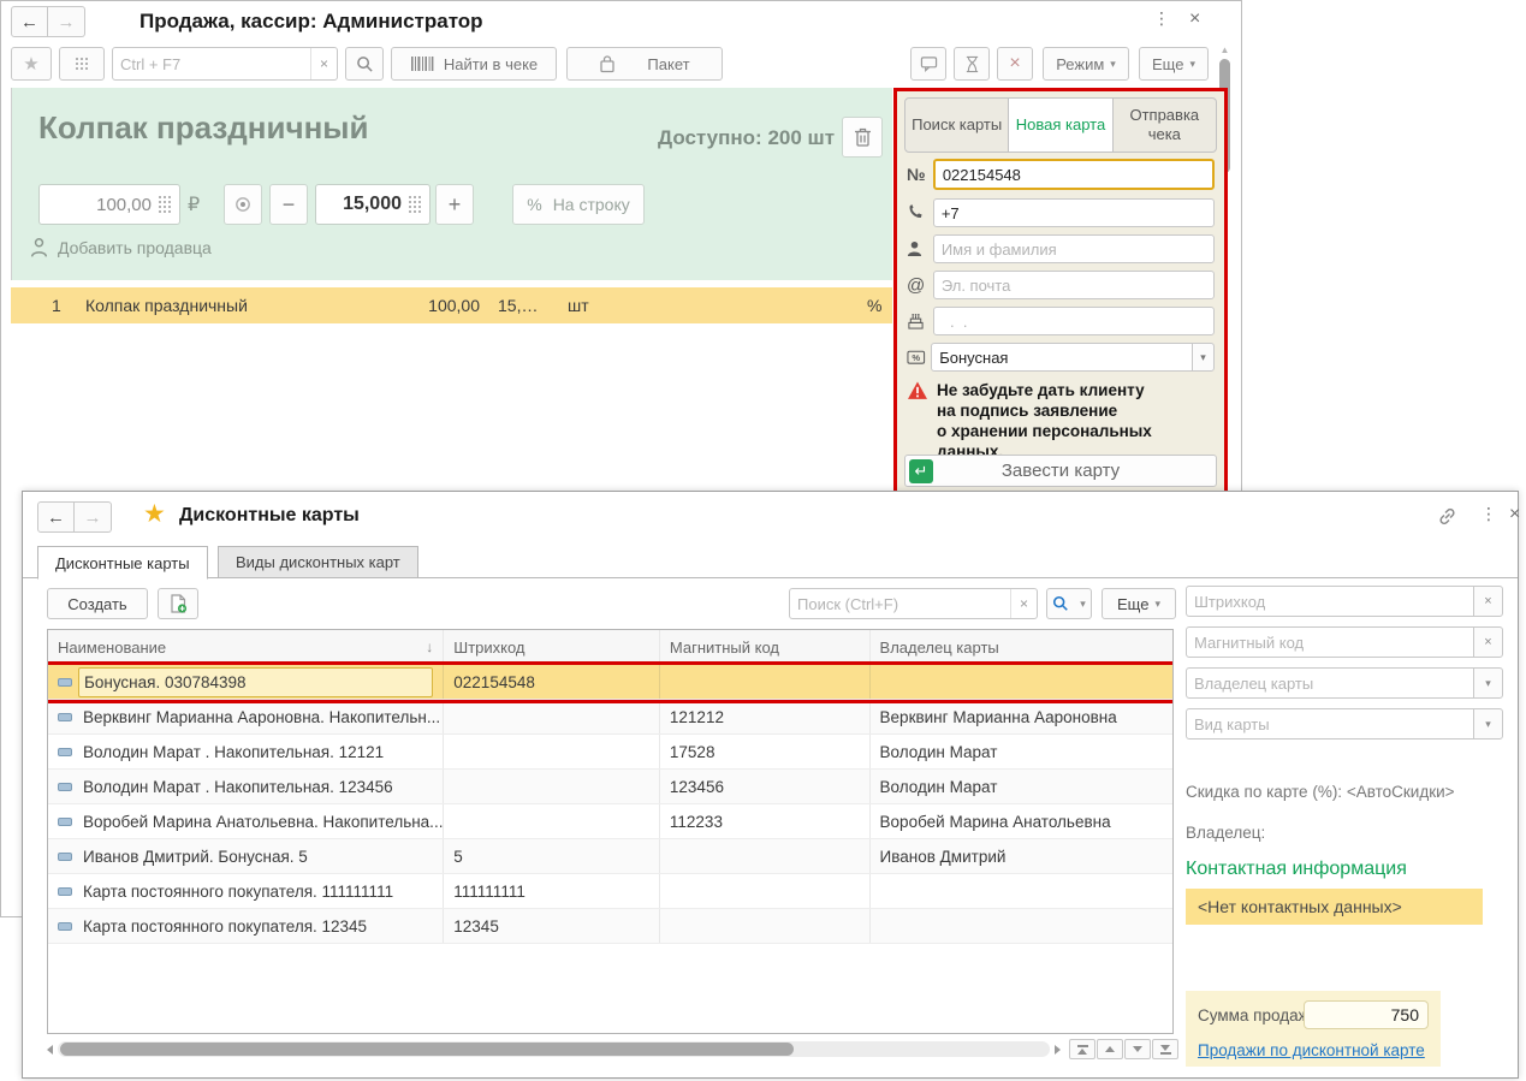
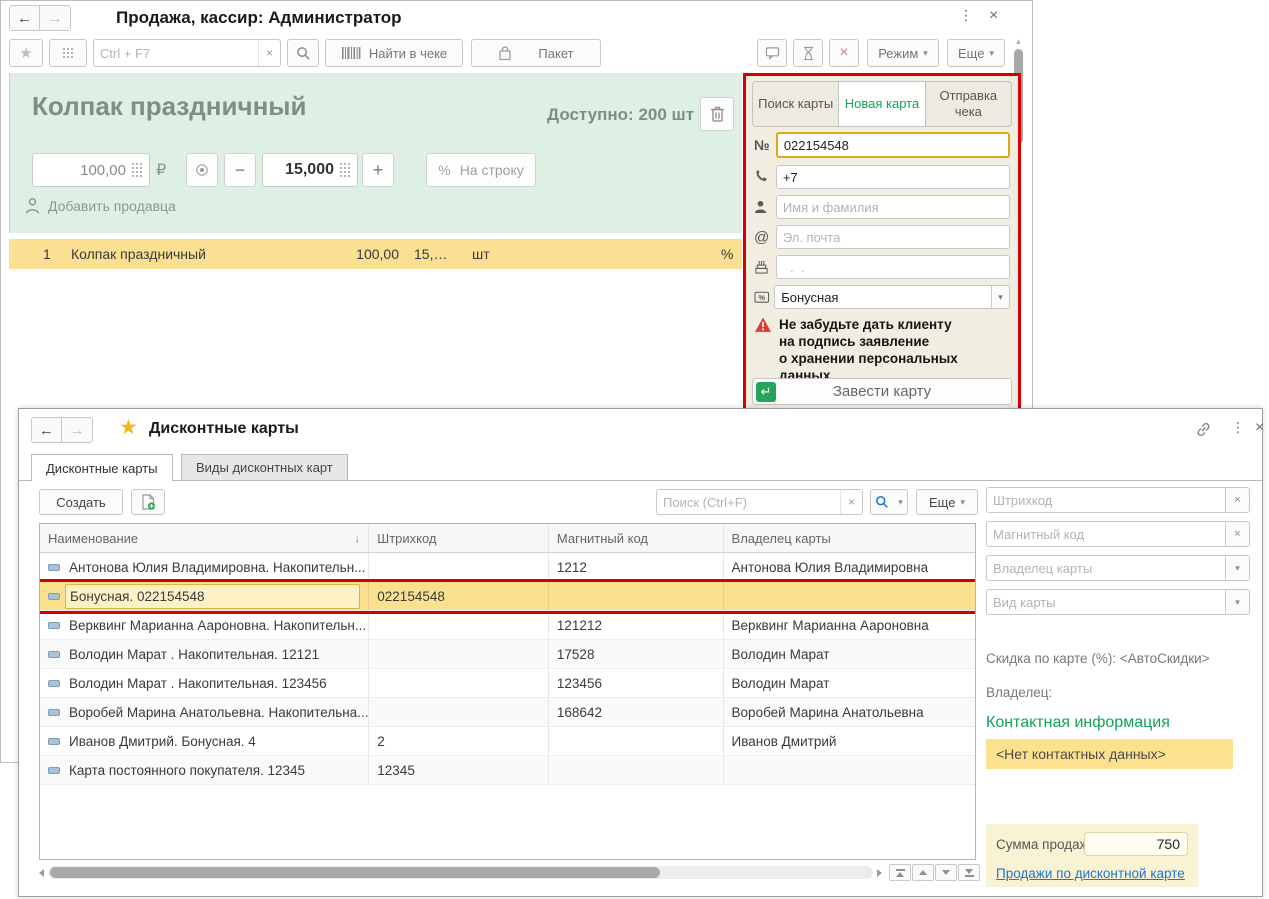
  ←
  →
  Продажа, кассир: Администратор
  ⋮
  ×
  ★
  Ctrl + F7
  ×
  Найти в чеке
  Пакет
  ×
  Режим
  ▾
  Еще
  ▾
  ▲
  Колпак праздничный
  Доступно: 200 шт
  100,00
  ₽
  −
  15,000
  +
  %
  На строку
  Добавить продавца
  1
  Колпак праздничный
  100,00
  15,…
  шт
  %
  Поиск карты
  Новая карта
  Отправка чека
  №
  022154548
  +7
  Имя и фамилия
  @
  Эл. почта
  . .
  %
  Бонусная
  ▾
  Не забудьте дать клиенту
  на подпись заявление
  о хранении персональных
  данных.
  ↵
  Завести карту
  ←
  →
  ★
  Дисконтные карты
  ⋮
  ×
  Дисконтные карты
  Виды дисконтных карт
  Создать
  Поиск (Ctrl+F)
  ×
  ▾
  Еще
  ▾
  Наименование
  ↓
  Штрихкод
  Магнитный код
  Владелец карты
+ Антонова Юлия Владимировна. Накопительн...
+ 1212
+ Антонова Юлия Владимировна
- Бонусная. 030784398
+ Бонусная. 022154548
  022154548
  Верквинг Марианна Аароновна. Накопительн...
  121212
  Верквинг Марианна Аароновна
  Володин Марат . Накопительная. 12121
  17528
  Володин Марат
  Володин Марат . Накопительная. 123456
  123456
  Володин Марат
  Воробей Марина Анатольевна. Накопительна...
- 112233
+ 168642
  Воробей Марина Анатольевна
- Иванов Дмитрий. Бонусная. 5
+ Иванов Дмитрий. Бонусная. 4
- 5
+ 2
  Иванов Дмитрий
- Карта постоянного покупателя. 111111111
- 111111111
  Карта постоянного покупателя. 12345
  12345
  Штрихкод
  ×
  Магнитный код
  ×
  Владелец карты
  ▾
  Вид карты
  ▾
  Скидка по карте (%): <АвтоСкидки>
  Владелец:
  Контактная информация
  <Нет контактных данных>
  Сумма прода
  750
  Продажи по дисконтной карте
